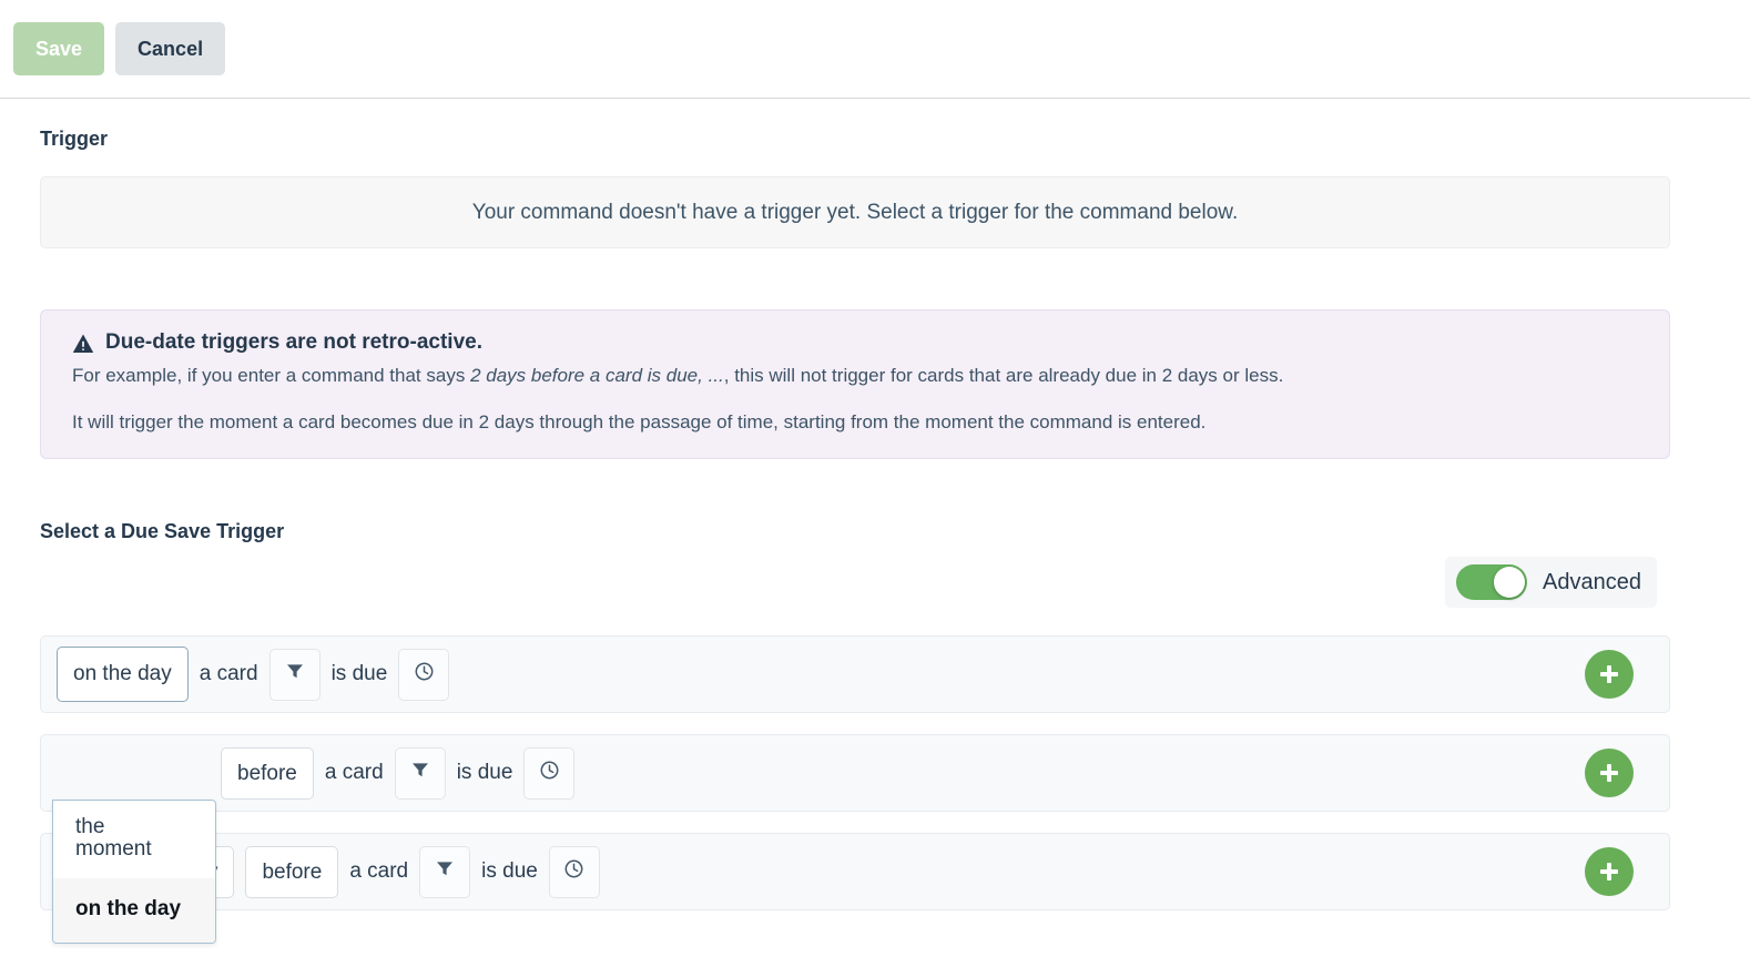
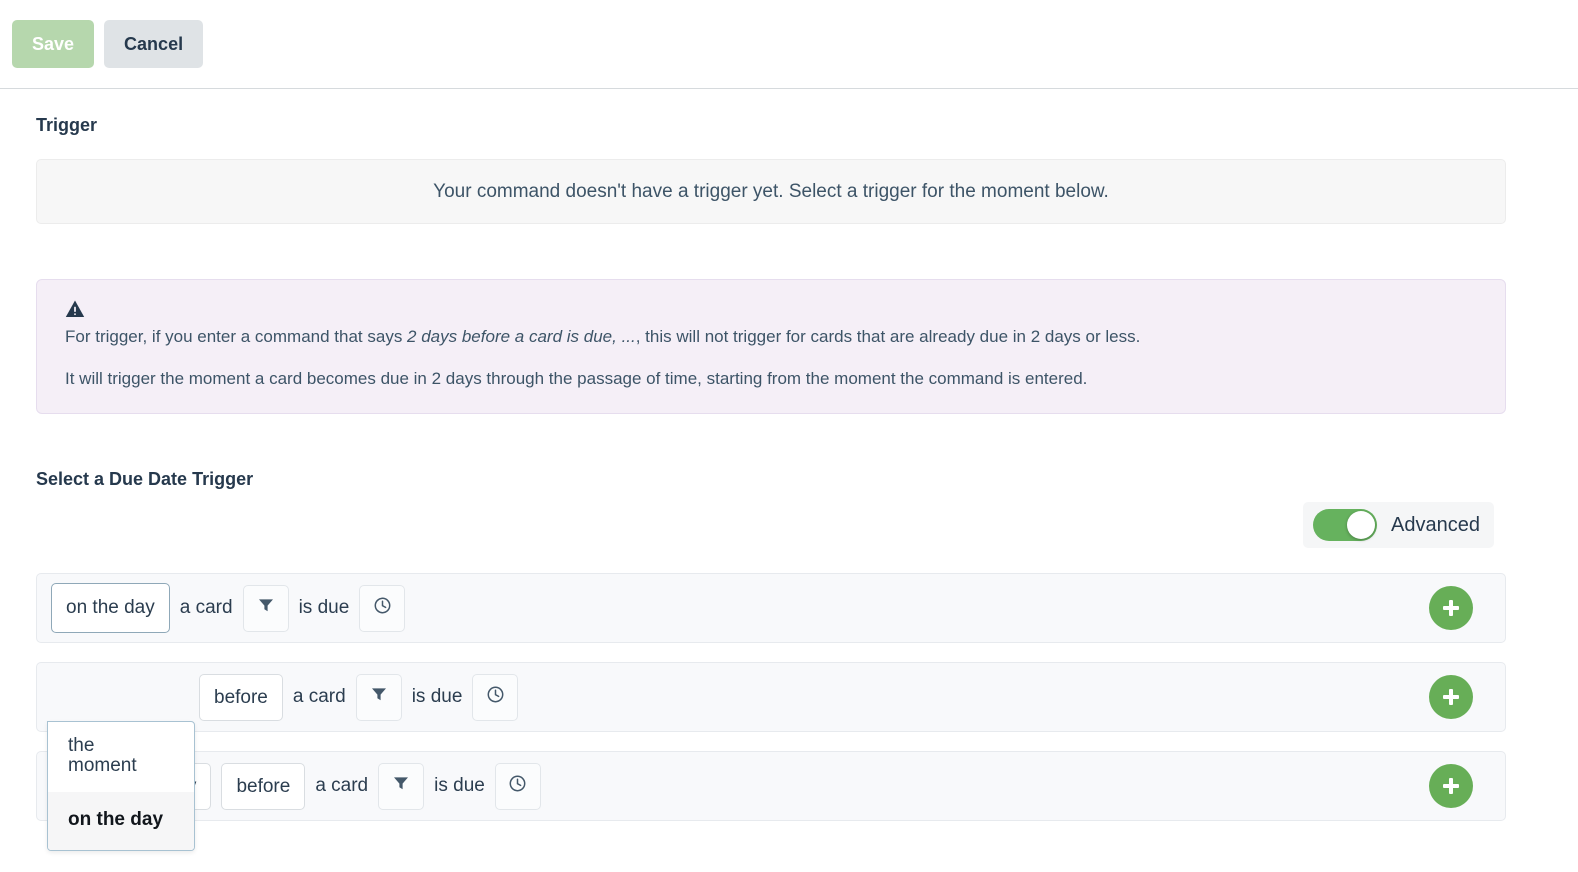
  Save
  Cancel
  Trigger
- Your command doesn't have a trigger yet. Select a trigger for the command below.
+ Your command doesn't have a trigger yet. Select a trigger for the moment below.
- Due-date triggers are not retro-active.
- For example, if you enter a command that says 2 days before a card is due, ..., this will not trigger for cards that are already due in 2 days or less.
+ For trigger, if you enter a command that says 2 days before a card is due, ..., this will not trigger for cards that are already due in 2 days or less.
  It will trigger the moment a card becomes due in 2 days through the passage of time, starting from the moment the command is entered.
- Select a Due Save Trigger
+ Select a Due Date Trigger
  Advanced
  on the day
  a card
  is due
  before
  a card
  is due
  before
  a card
  is due
  the
  moment
  on the day
